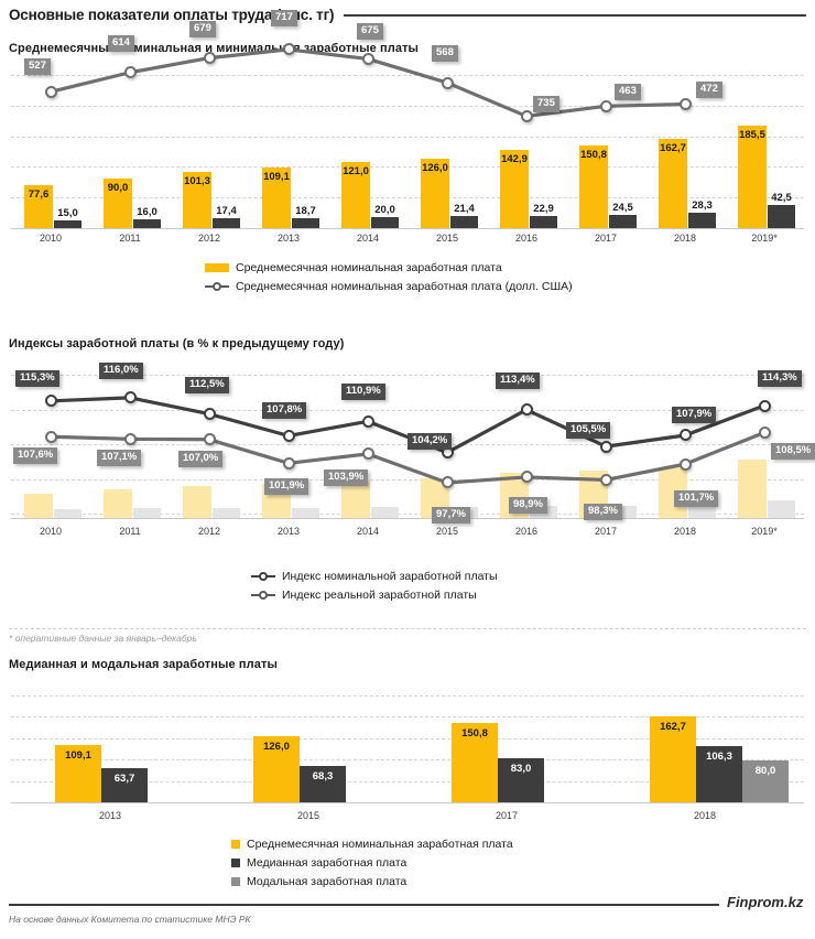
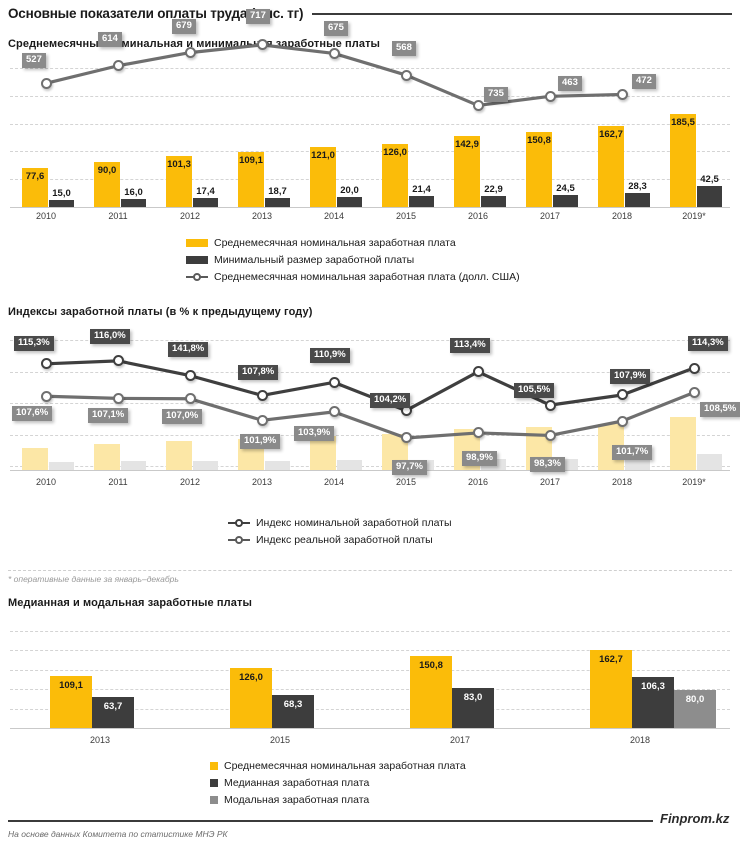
  Основные показатели оплаты трудас. тг)
  Среднемесячныминальная и минималья заработные платы
  77,6
  15,0
  90,0
  16,0
  101,3
  17,4
  109,1
  18,7
  121,0
  20,0
  126,0
  21,4
  142,9
  22,9
  150,8
  24,5
  162,7
  28,3
  185,5
  42,5
  527
  614
  679
  717
  675
  568
  735
  463
  472
  2010
  2011
  2012
  2013
  2014
  2015
  2016
  2017
  2018
  2019*
  Среднемесячная номинальная заработная плата
+ Минимальный размер заработной платы
  Среднемесячная номинальная заработная плата (долл. США)
  Индексы заработной платы (в % к предыдущему году)
  115,3%
  116,0%
- 112,5%
+ 141,8%
  107,8%
  110,9%
  104,2%
  113,4%
  105,5%
  107,9%
  114,3%
  107,6%
  107,1%
  107,0%
  101,9%
  103,9%
  97,7%
  98,9%
  98,3%
  101,7%
  108,5%
  2010
  2011
  2012
  2013
  2014
  2015
  2016
  2017
  2018
  2019*
  Индекс номинальной заработной платы
  Индекс реальной заработной платы
  * оперативные данные за январь–декабрь
  Медианная и модальная заработные платы
  109,1
  63,7
  126,0
  68,3
  150,8
  83,0
  162,7
  106,3
  80,0
  2013
  2015
  2017
  2018
  Среднемесячная номинальная заработная плата
  Медианная заработная плата
  Модальная заработная плата
  Finprom.kz
  На основе данных Комитета по статистике МНЭ РК
